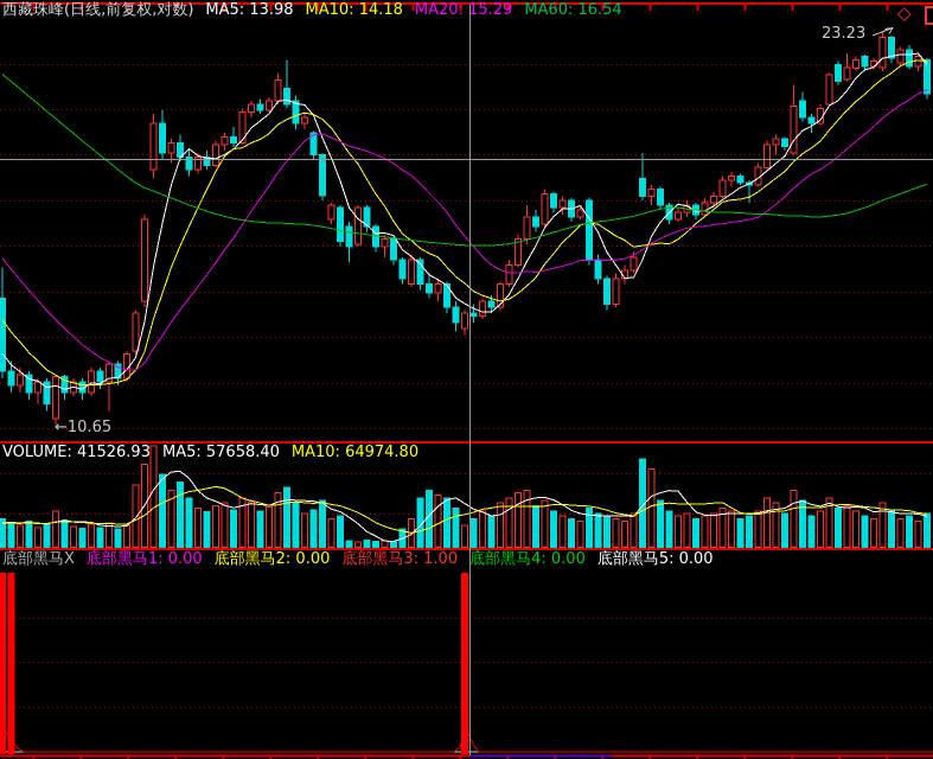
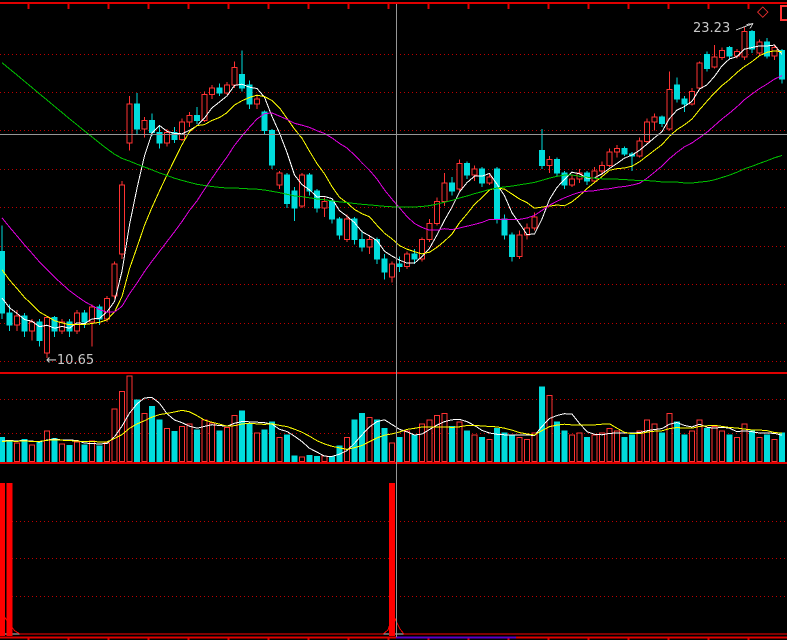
- 西藏珠峰(日线,前复权,对数) MA5: 13.98 MA10: 14.18 MA20: 15.29 MA60: 16.54
- VOLUME: 41526.93 MA5: 57658.40 MA10: 64974.80
- 底部黑马X 底部黑马1: 0.00 底部黑马2: 0.00 底部黑马3: 1.00 底部黑马4: 0.00 底部黑马5: 0.00
  23.23
  ←10.65
  ◇
